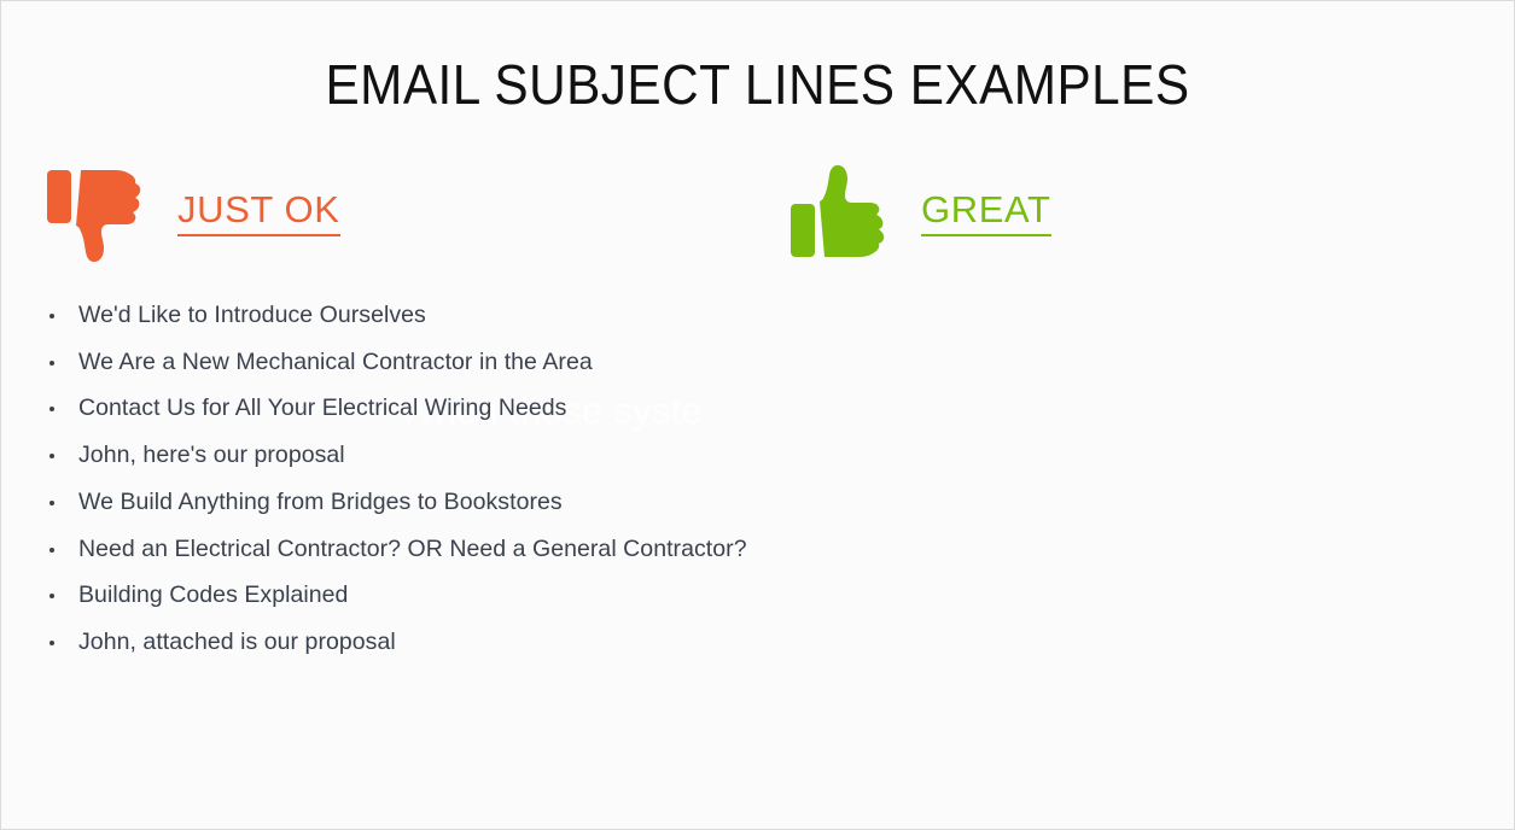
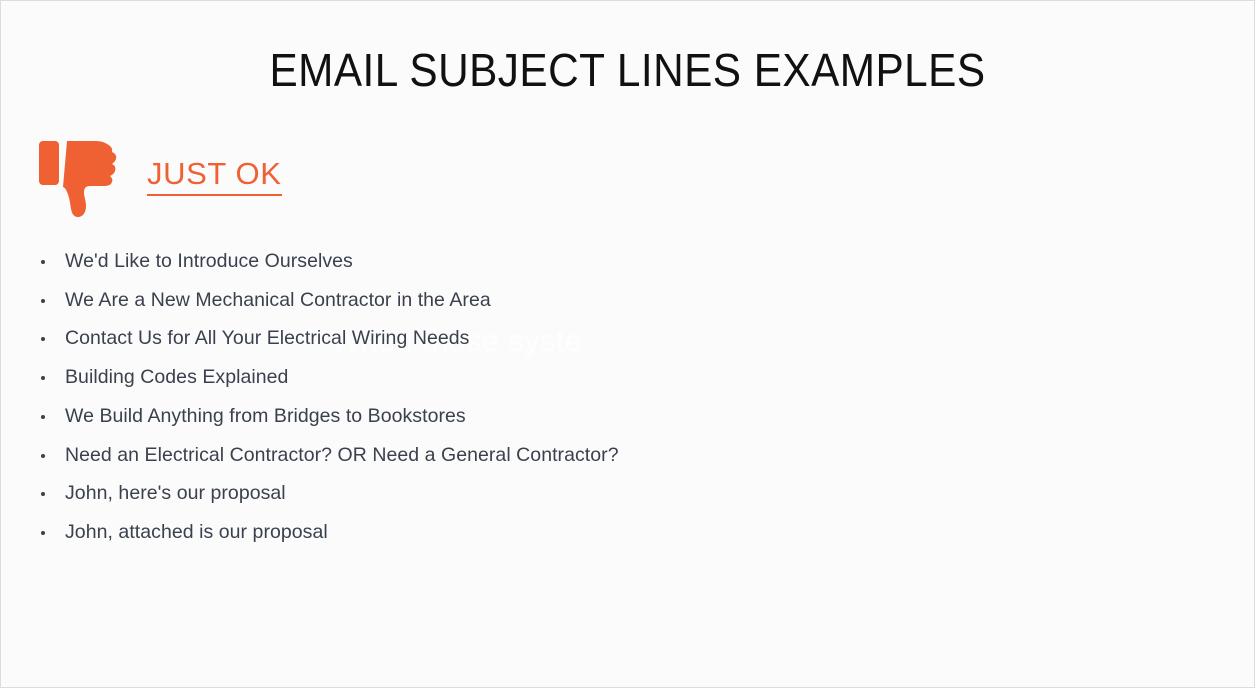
  EMAIL SUBJECT LINES EXAMPLES
  JUST OK
  We'd Like to Introduce Ourselves
  We Are a New Mechanical Contractor in the Area
  Contact Us for All Your Electrical Wiring Needs
- John, here's our proposal
+ Building Codes Explained
  We Build Anything from Bridges to Bookstores
  Need an Electrical Contractor? OR Need a General Contractor?
- Building Codes Explained
+ John, here's our proposal
  John, attached is our proposal
- GREAT
